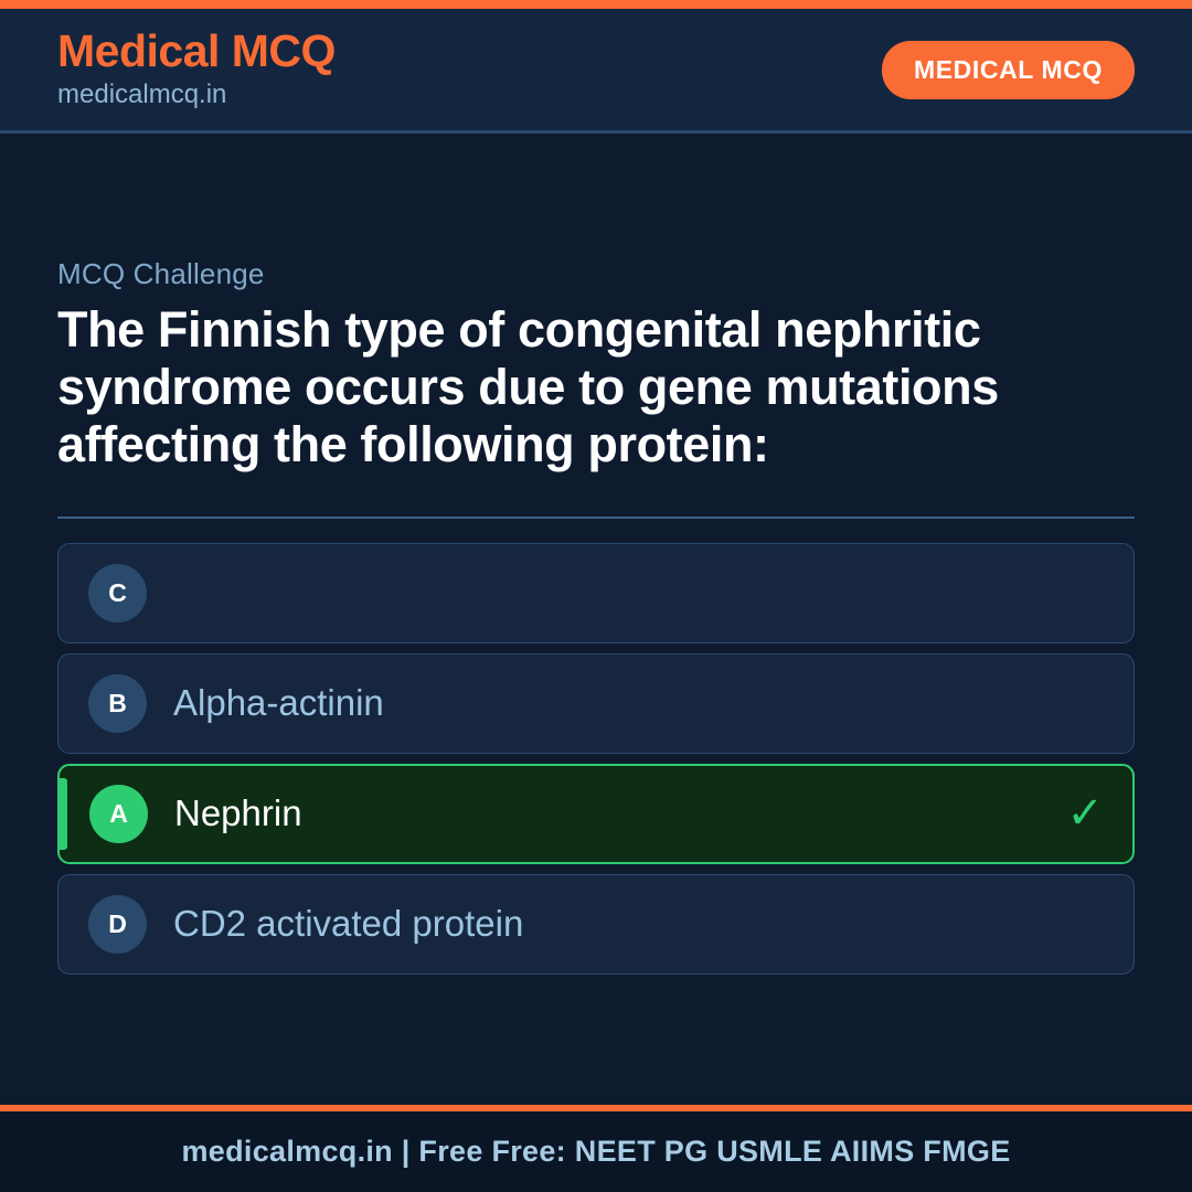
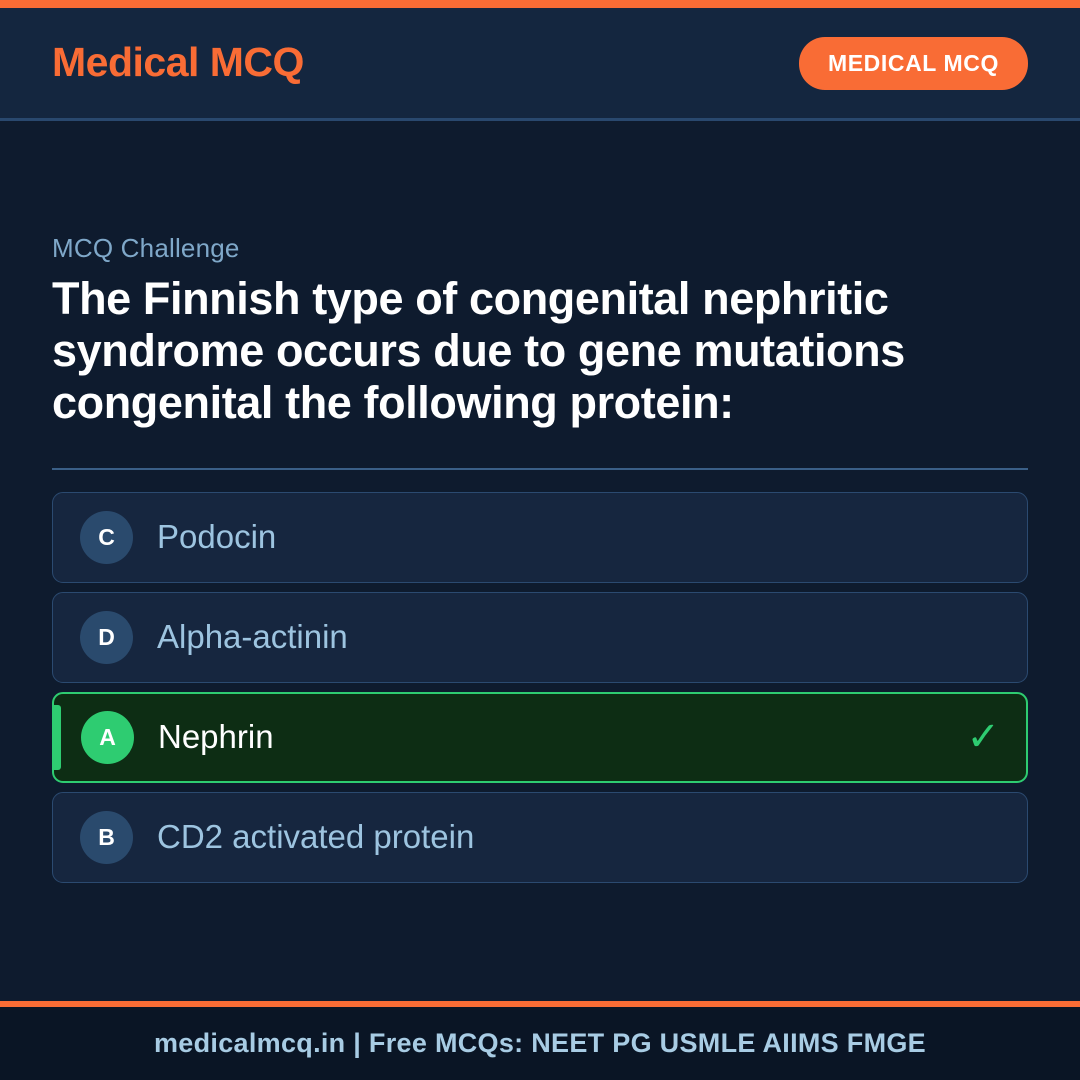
  Medical MCQ
- medicalmcq.in
  MEDICAL MCQ
  MCQ Challenge
- The Finnish type of congenital nephritic syndrome occurs due to gene mutations affecting the following protein:
+ The Finnish type of congenital nephritic syndrome occurs due to gene mutations congenital the following protein:
  C
+ Podocin
- B
+ D
  Alpha-actinin
  A
  Nephrin
  ✓
- D
+ B
  CD2 activated protein
- medicalmcq.in | Free Free: NEET PG USMLE AIIMS FMGE
+ medicalmcq.in | Free MCQs: NEET PG USMLE AIIMS FMGE
